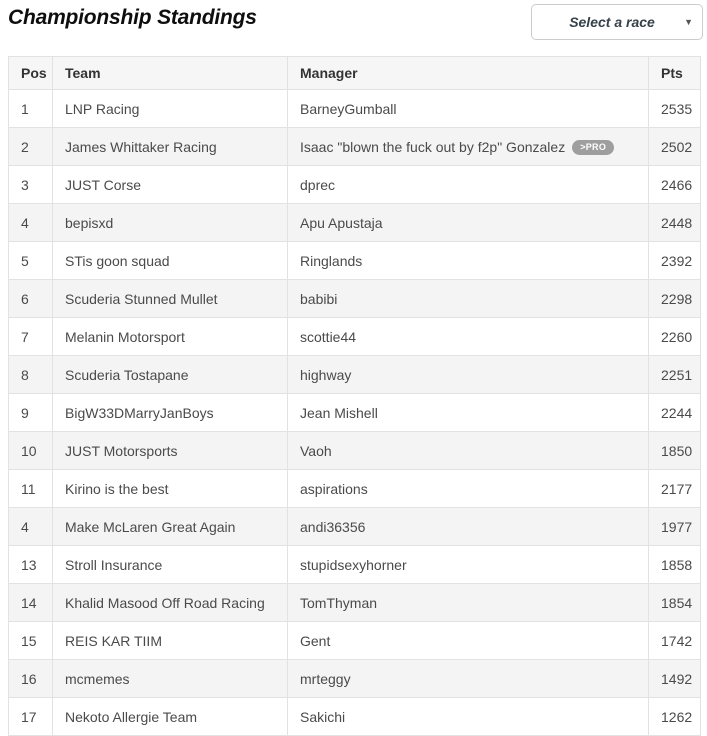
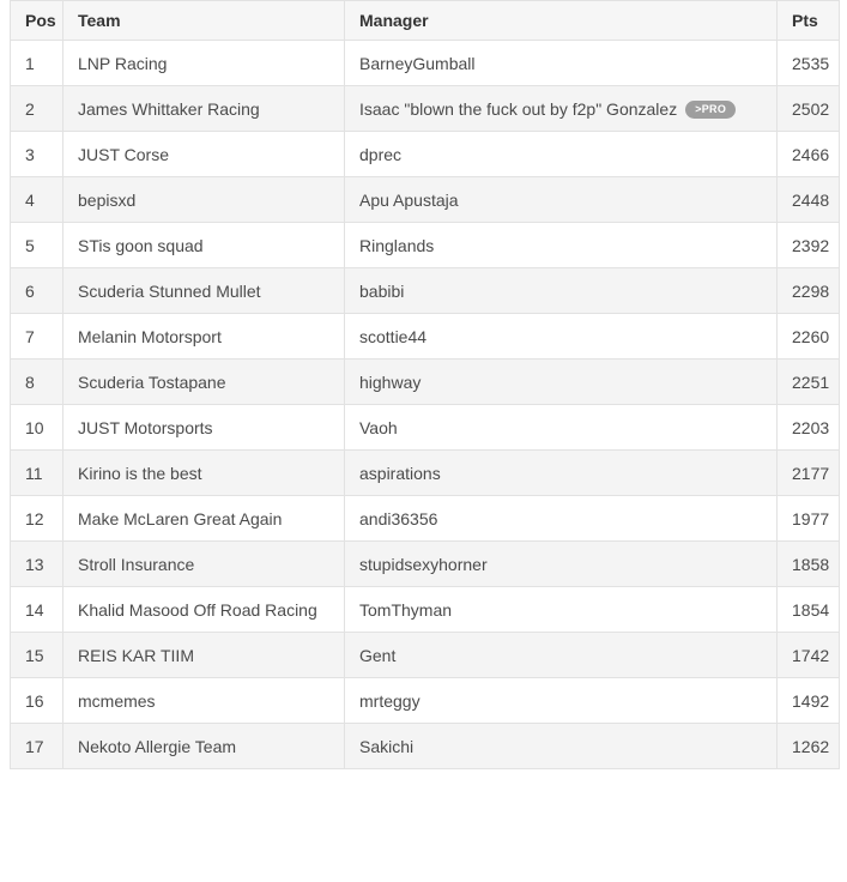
- Championship Standings
- Select a race
- ▼
  Pos	Team	Manager	Pts
  1	LNP Racing	BarneyGumball	2535
  2	James Whittaker Racing	Isaac "blown the fuck out by f2p" Gonzalez >PRO	2502
  3	JUST Corse	dprec	2466
  4	bepisxd	Apu Apustaja	2448
  5	STis goon squad	Ringlands	2392
  6	Scuderia Stunned Mullet	babibi	2298
  7	Melanin Motorsport	scottie44	2260
  8	Scuderia Tostapane	highway	2251
- 9	BigW33DMarryJanBoys	Jean Mishell	2244
- 10	JUST Motorsports	Vaoh	1850
+ 10	JUST Motorsports	Vaoh	2203
  11	Kirino is the best	aspirations	2177
- 4	Make McLaren Great Again	andi36356	1977
+ 12	Make McLaren Great Again	andi36356	1977
  13	Stroll Insurance	stupidsexyhorner	1858
  14	Khalid Masood Off Road Racing	TomThyman	1854
  15	REIS KAR TIIM	Gent	1742
  16	mcmemes	mrteggy	1492
  17	Nekoto Allergie Team	Sakichi	1262
